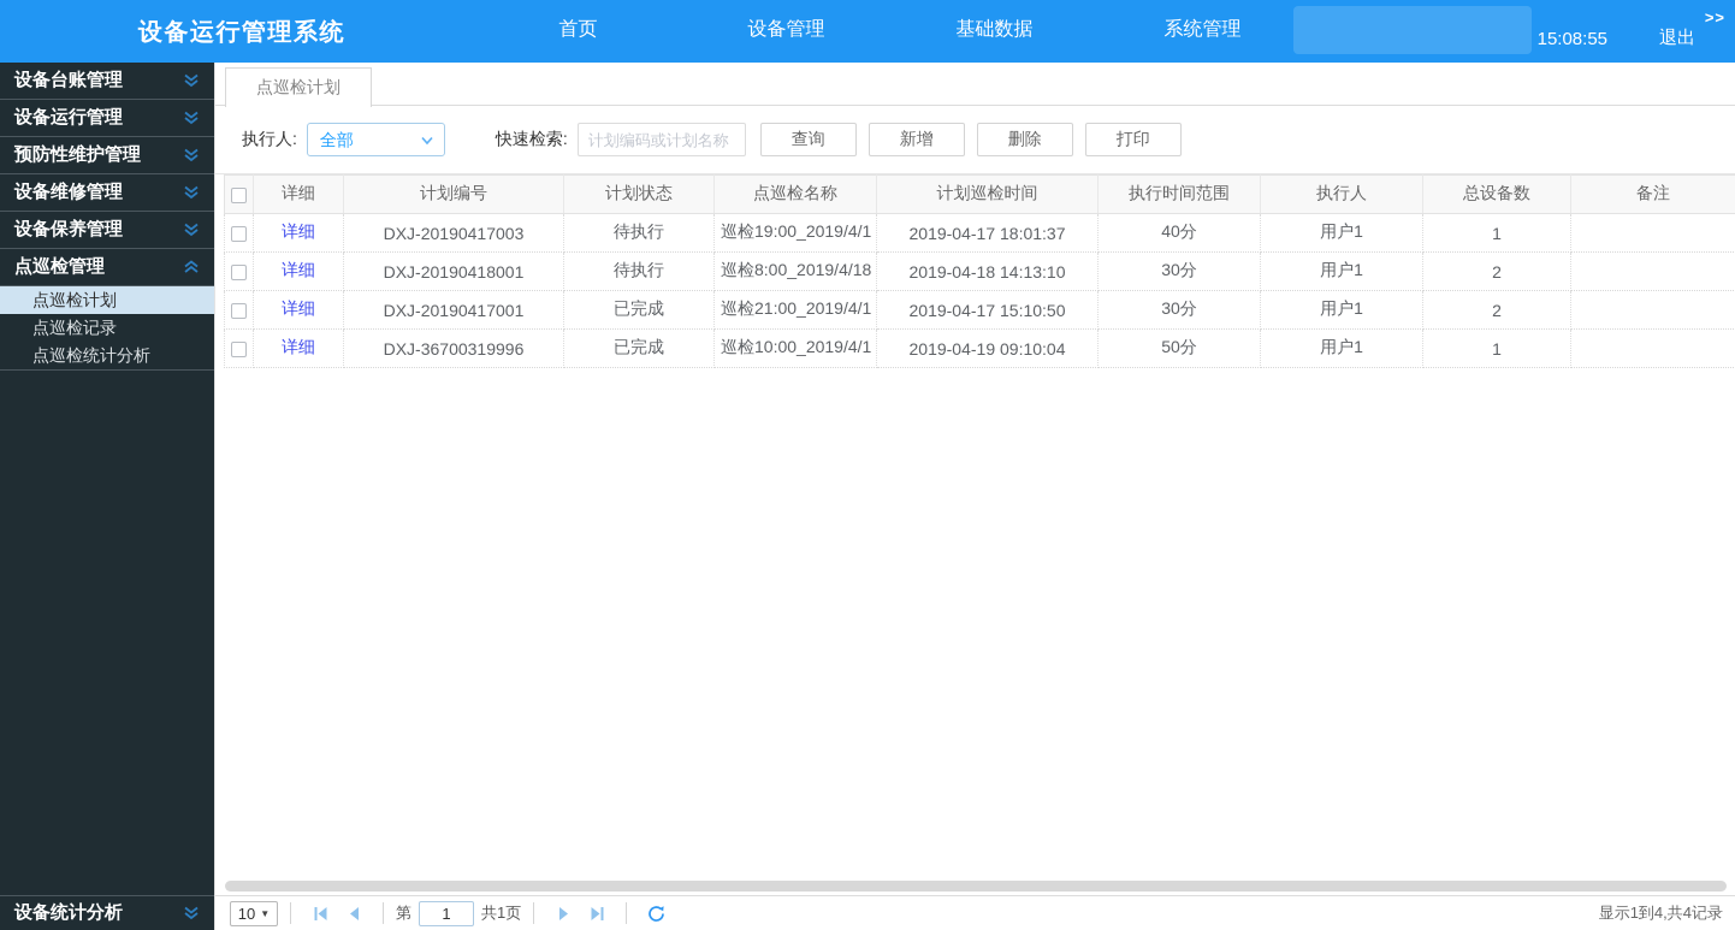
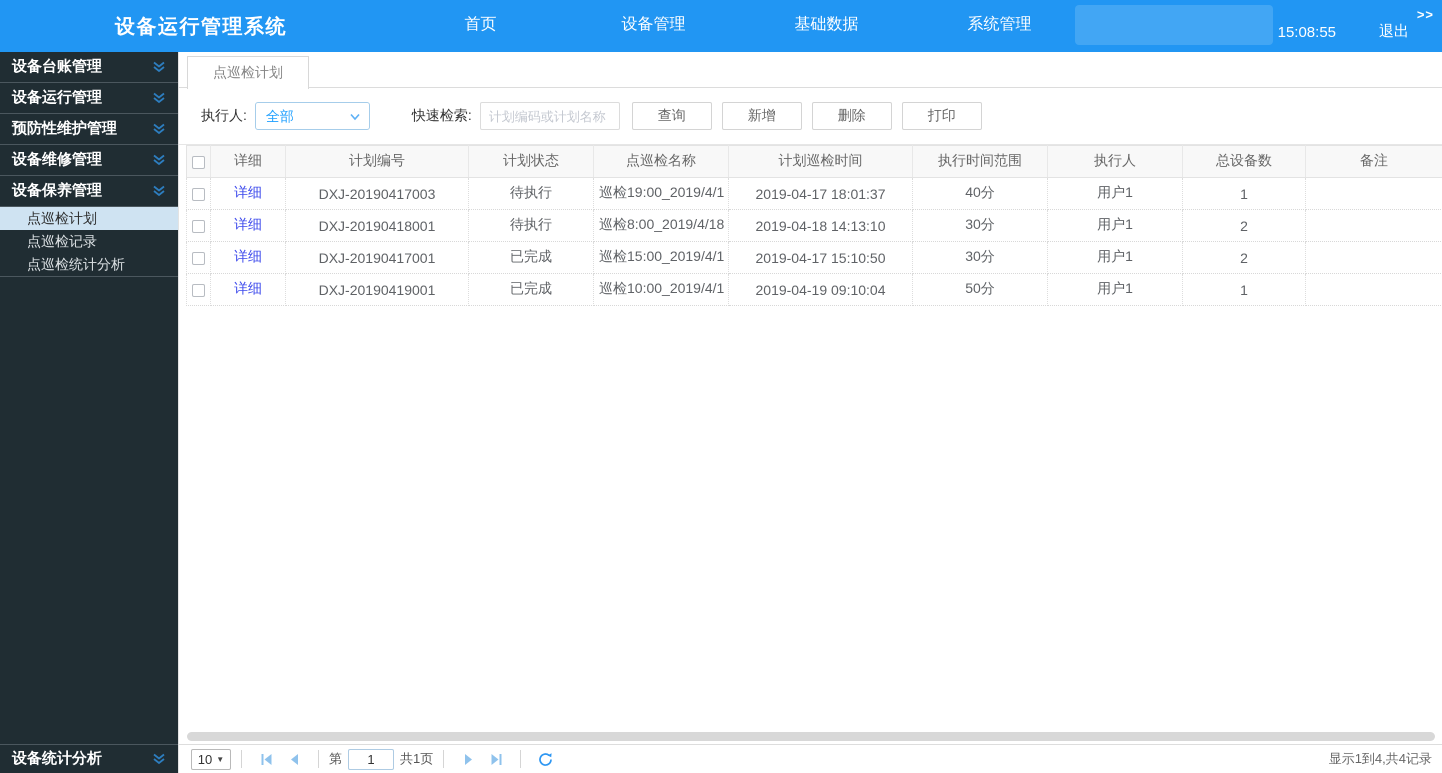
  设备运行管理系统
  首页
  设备管理
  基础数据
  系统管理
  15:08:55
  退出
  >>
  设备台账管理
  设备运行管理
  预防性维护管理
  设备维修管理
  设备保养管理
- 点巡检管理
  点巡检计划
  点巡检记录
  点巡检统计分析
  设备统计分析
  点巡检计划
  执行人:
  全部
  快速检索:
  计划编码或计划名称
  查询
  新增
  删除
  打印
  	详细	计划编号	计划状态	点巡检名称	计划巡检时间	执行时间范围	执行人	总设备数	备注
  	详细	DXJ-20190417003	待执行	巡检19:00_2019/4/1	2019-04-17 18:01:37	40分	用户1	1
  	详细	DXJ-20190418001	待执行	巡检8:00_2019/4/18	2019-04-18 14:13:10	30分	用户1	2
- 	详细	DXJ-20190417001	已完成	巡检21:00_2019/4/1	2019-04-17 15:10:50	30分	用户1	2
+ 	详细	DXJ-20190417001	已完成	巡检15:00_2019/4/1	2019-04-17 15:10:50	30分	用户1	2
- 	详细	DXJ-36700319996	已完成	巡检10:00_2019/4/1	2019-04-19 09:10:04	50分	用户1	1
+ 	详细	DXJ-20190419001	已完成	巡检10:00_2019/4/1	2019-04-19 09:10:04	50分	用户1	1
  10
  ▼
  第
  1
  共1页
  显示1到4,共4记录
